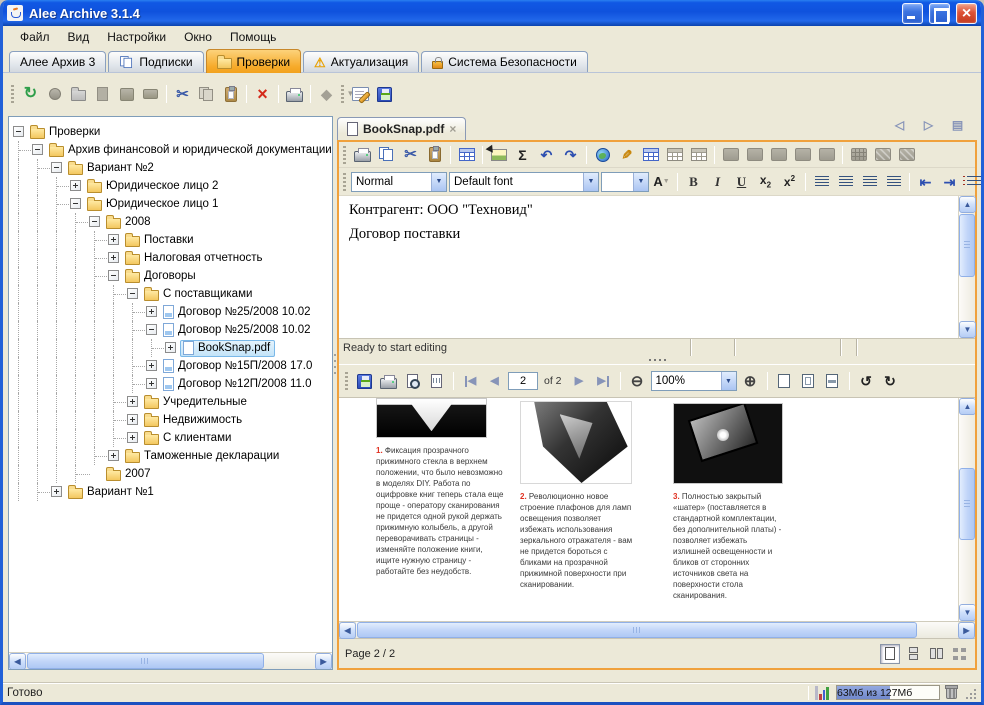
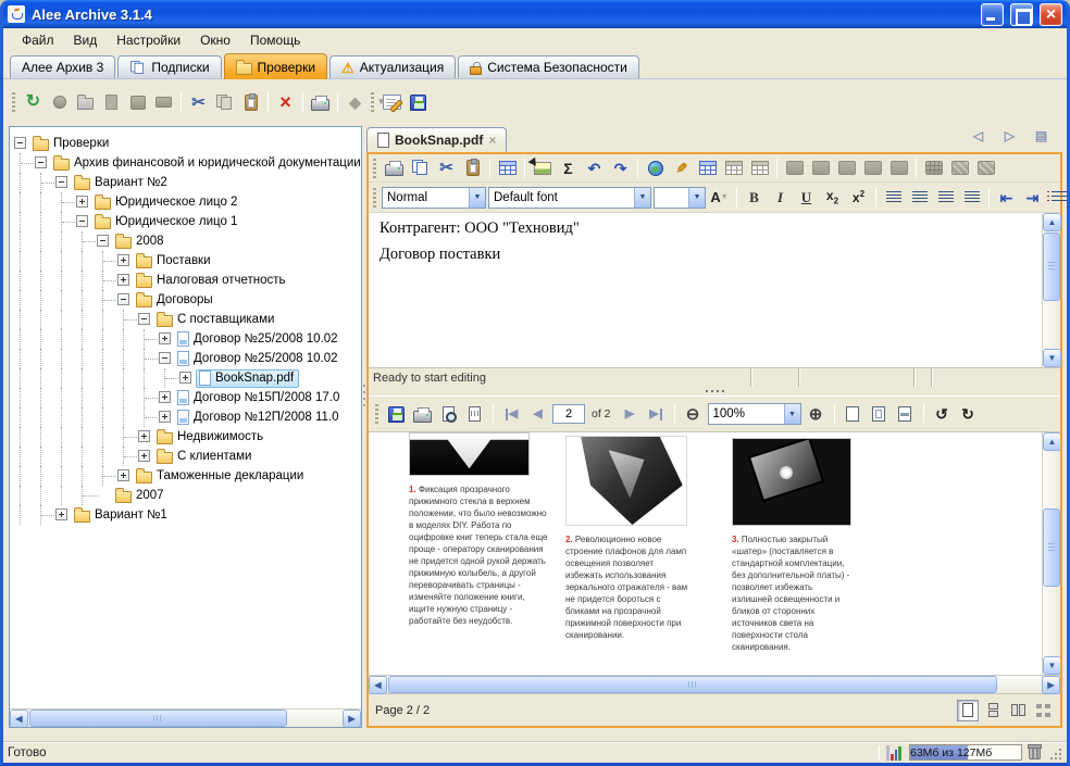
  Alee Archive 3.1.4
  Файл
  Вид
  Настройки
  Окно
  Помощь
  Алее Архив 3
  Подписки
  Проверки
  ⚠
  Актуализация
  Система Безопасности
  ↻
  ✂
  ×
  ◆
  ▼
  Проверки
  Архив финансовой и юридической документации
  Вариант №2
  Юридическое лицо 2
  Юридическое лицо 1
  2008
  Поставки
  Налоговая отчетность
  Договоры
  С поставщиками
  Договор №25/2008 10.02
  Договор №25/2008 10.02
  BookSnap.pdf
  Договор №15П/2008 17.0
  Договор №12П/2008 11.0
- Учредительные
  Недвижимость
  С клиентами
  Таможенные декларации
  2007
  Вариант №1
  ◀
  ▶
  BookSnap.pdf
  ×
  ◁
  ▷
  ▤
  ✂
  Σ
  ↶
  ↷
  Normal
  Default font
  A
  B
  I
  U
  x2
  x2
  ⇤
  ⇥
  Контрагент: ООО "Техновид"
  Договор поставки
  ▲
  ▼
  Ready to start editing
  ◀
  ◀
  2
  of 2
  ▶
  ▶
  ⊖
  100%
  ⊕
  ↺
  ↻
  1. Фиксация прозрачного прижимного стекла в верхнем положении, что было невозможно в моделях DIY. Работа по оцифровке книг теперь стала еще проще - оператору сканирования не придется одной рукой держать прижимную колыбель, а другой переворачивать страницы - изменяйте положение книги, ищите нужную страницу - работайте без неудобств.
  2. Революционно новое строение плафонов для ламп освещения позволяет избежать использования зеркального отражателя - вам не придется бороться с бликами на прозрачной прижимной поверхности при сканировании.
  3. Полностью закрытый «шатер» (поставляется в стандартной комплектации, без дополнительной платы) - позволяет избежать излишней освещенности и бликов от сторонних источников света на поверхности стола сканирования.
  ▲
  ▼
  ◀
  ▶
  Page 2 / 2
  Готово
  63Мб из 127Мб
